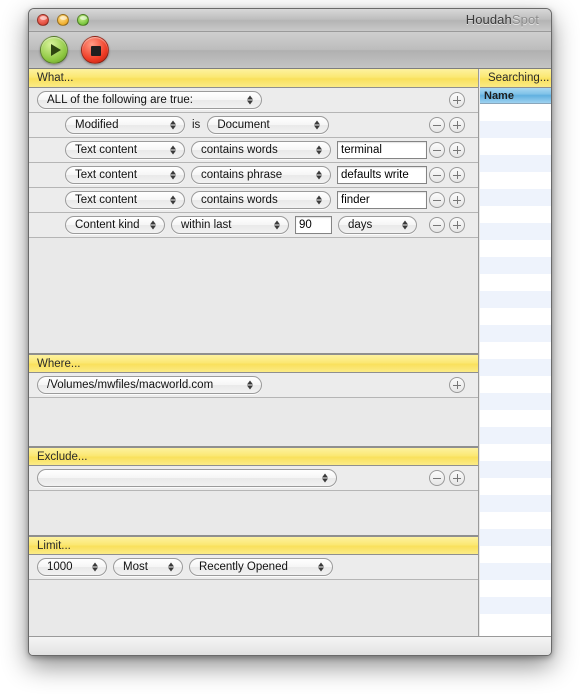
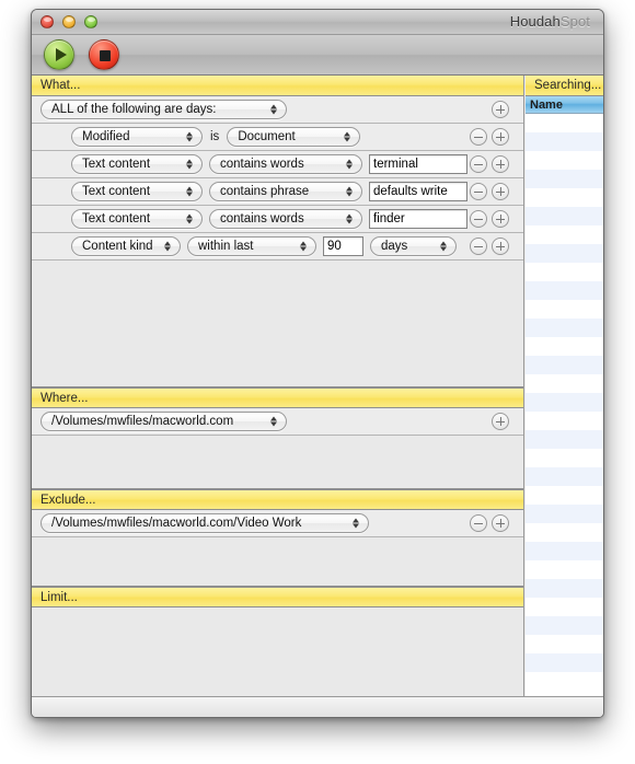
  HoudahSpot
  What...
- ALL of the following are true:
+ ALL of the following are days:
  Modified
  is
  Document
  Text content
  contains words
  terminal
  Text content
  contains phrase
  defaults write
  Text content
  contains words
  finder
  Content kind
  within last
  90
  days
  Where...
  /Volumes/mwfiles/macworld.com
  Exclude...
+ /Volumes/mwfiles/macworld.com/Video Work
  Limit...
- 1000
- Most
- Recently Opened
  Searching...
  Name
